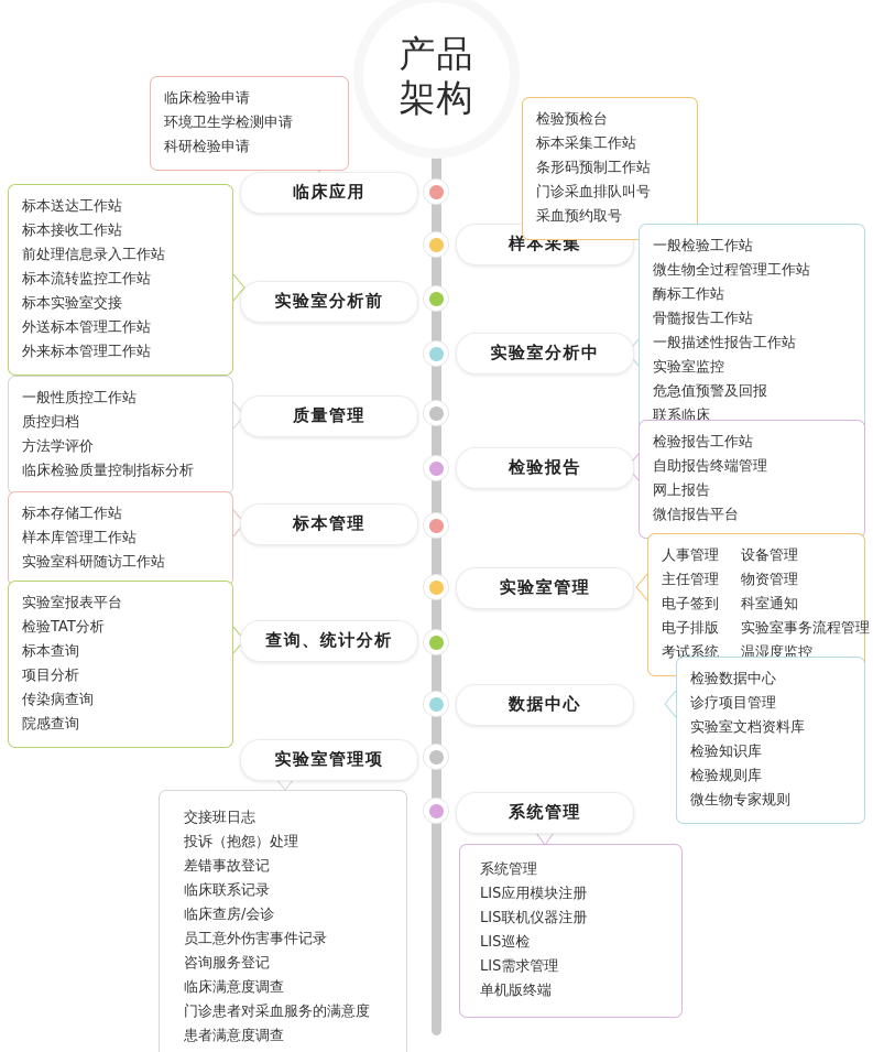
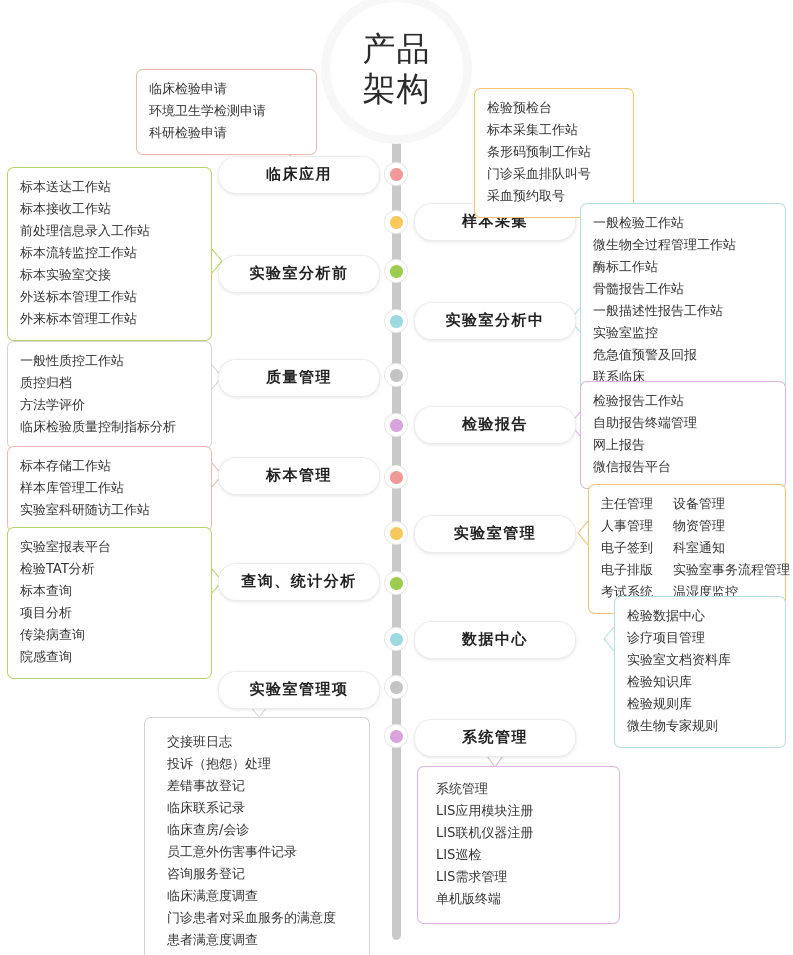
  产品
  架构
  临床应用
  样本采集
  实验室分析前
  实验室分析中
  质量管理
  检验报告
  标本管理
  实验室管理
  查询、统计分析
  数据中心
  实验室管理项
  系统管理
  临床检验申请
  环境卫生学检测申请
  科研检验申请
  检验预检台
  标本采集工作站
  条形码预制工作站
  门诊采血排队叫号
  采血预约取号
  标本送达工作站
  标本接收工作站
  前处理信息录入工作站
  标本流转监控工作站
  标本实验室交接
  外送标本管理工作站
  外来标本管理工作站
  一般检验工作站
  微生物全过程管理工作站
  酶标工作站
  骨髓报告工作站
  一般描述性报告工作站
  实验室监控
  危急值预警及回报
  联系临床
  一般性质控工作站
  质控归档
  方法学评价
  临床检验质量控制指标分析
  检验报告工作站
  自助报告终端管理
  网上报告
  微信报告平台
  标本存储工作站
  样本库管理工作站
  实验室科研随访工作站
- 人事管理
+ 主任管理
  设备管理
- 主任管理
+ 人事管理
  物资管理
  电子签到
  科室通知
  电子排版
  实验室事务流程管理
  考试系统
  温湿度监控
  实验室报表平台
  检验TAT分析
  标本查询
  项目分析
  传染病查询
  院感查询
  检验数据中心
  诊疗项目管理
  实验室文档资料库
  检验知识库
  检验规则库
  微生物专家规则
  交接班日志
  投诉（抱怨）处理
  差错事故登记
  临床联系记录
  临床查房/会诊
  员工意外伤害事件记录
  咨询服务登记
  临床满意度调查
  门诊患者对采血服务的满意度
  患者满意度调查
  系统管理
  LIS应用模块注册
  LIS联机仪器注册
  LIS巡检
  LIS需求管理
  单机版终端
